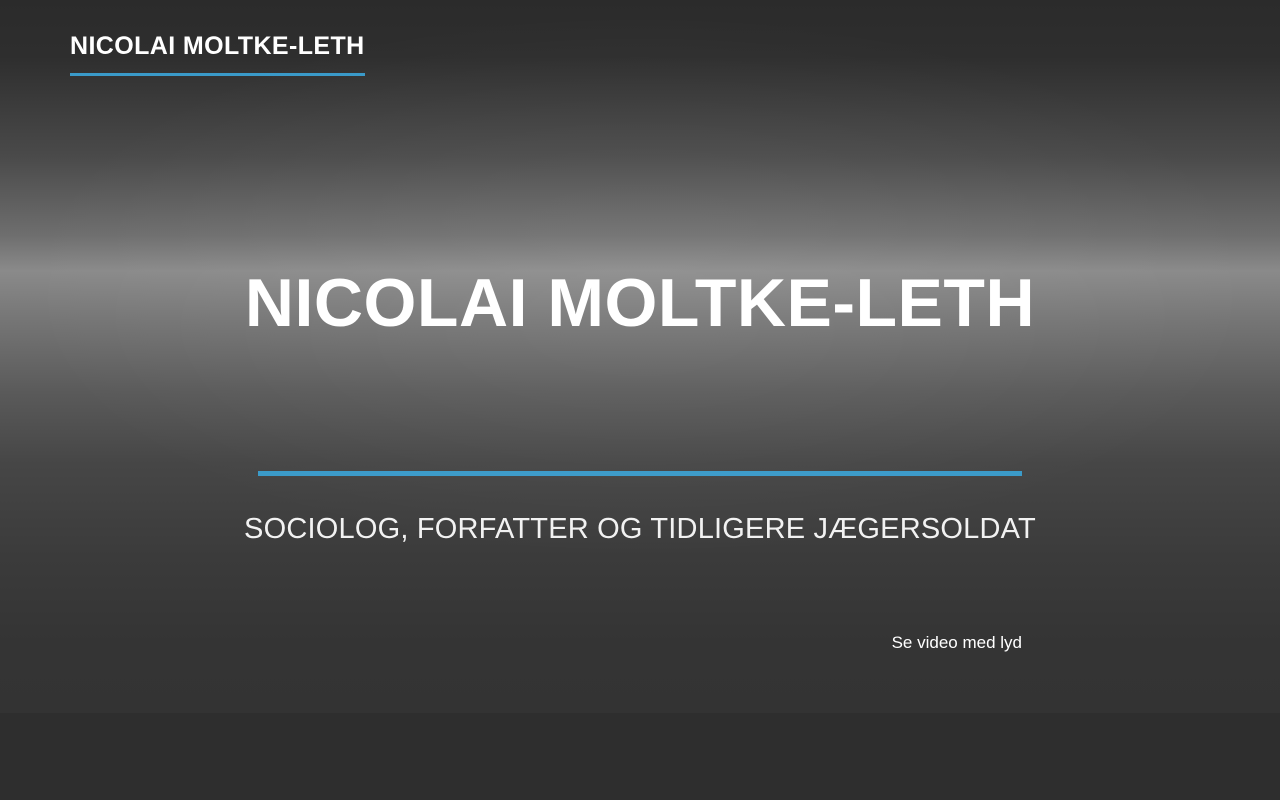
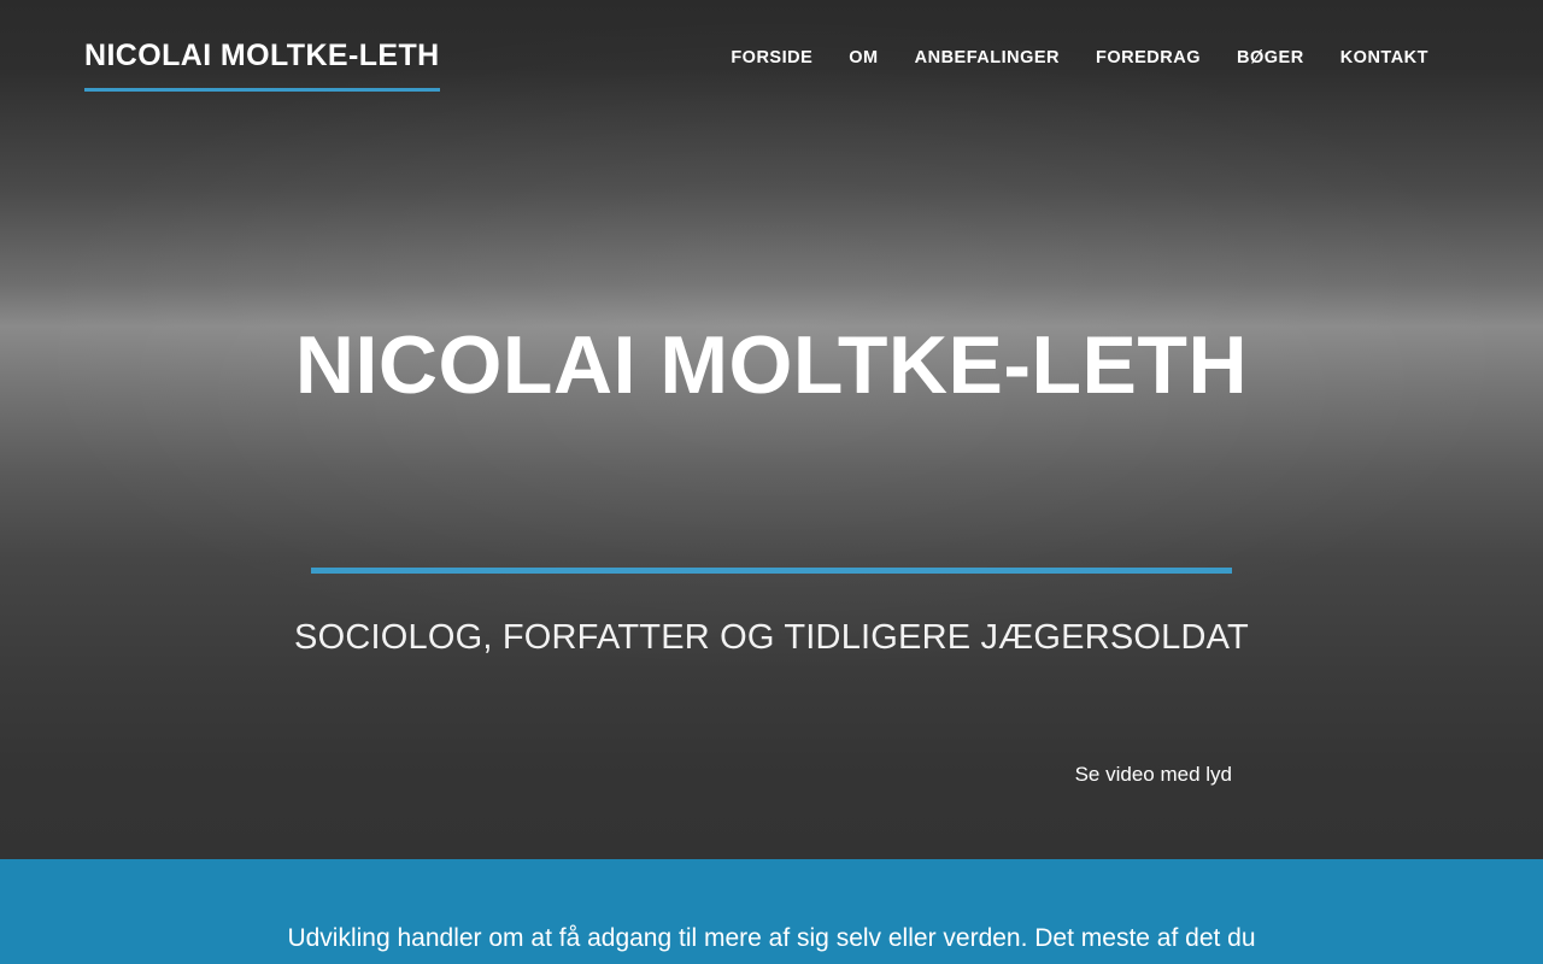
  NICOLAI MOLTKE-LETH
+ FORSIDE
+ OM
+ ANBEFALINGER
+ FOREDRAG
+ BØGER
+ KONTAKT
+ Udvikling handler om at få adgang til mere af sig selv eller verden. Det meste af det du
